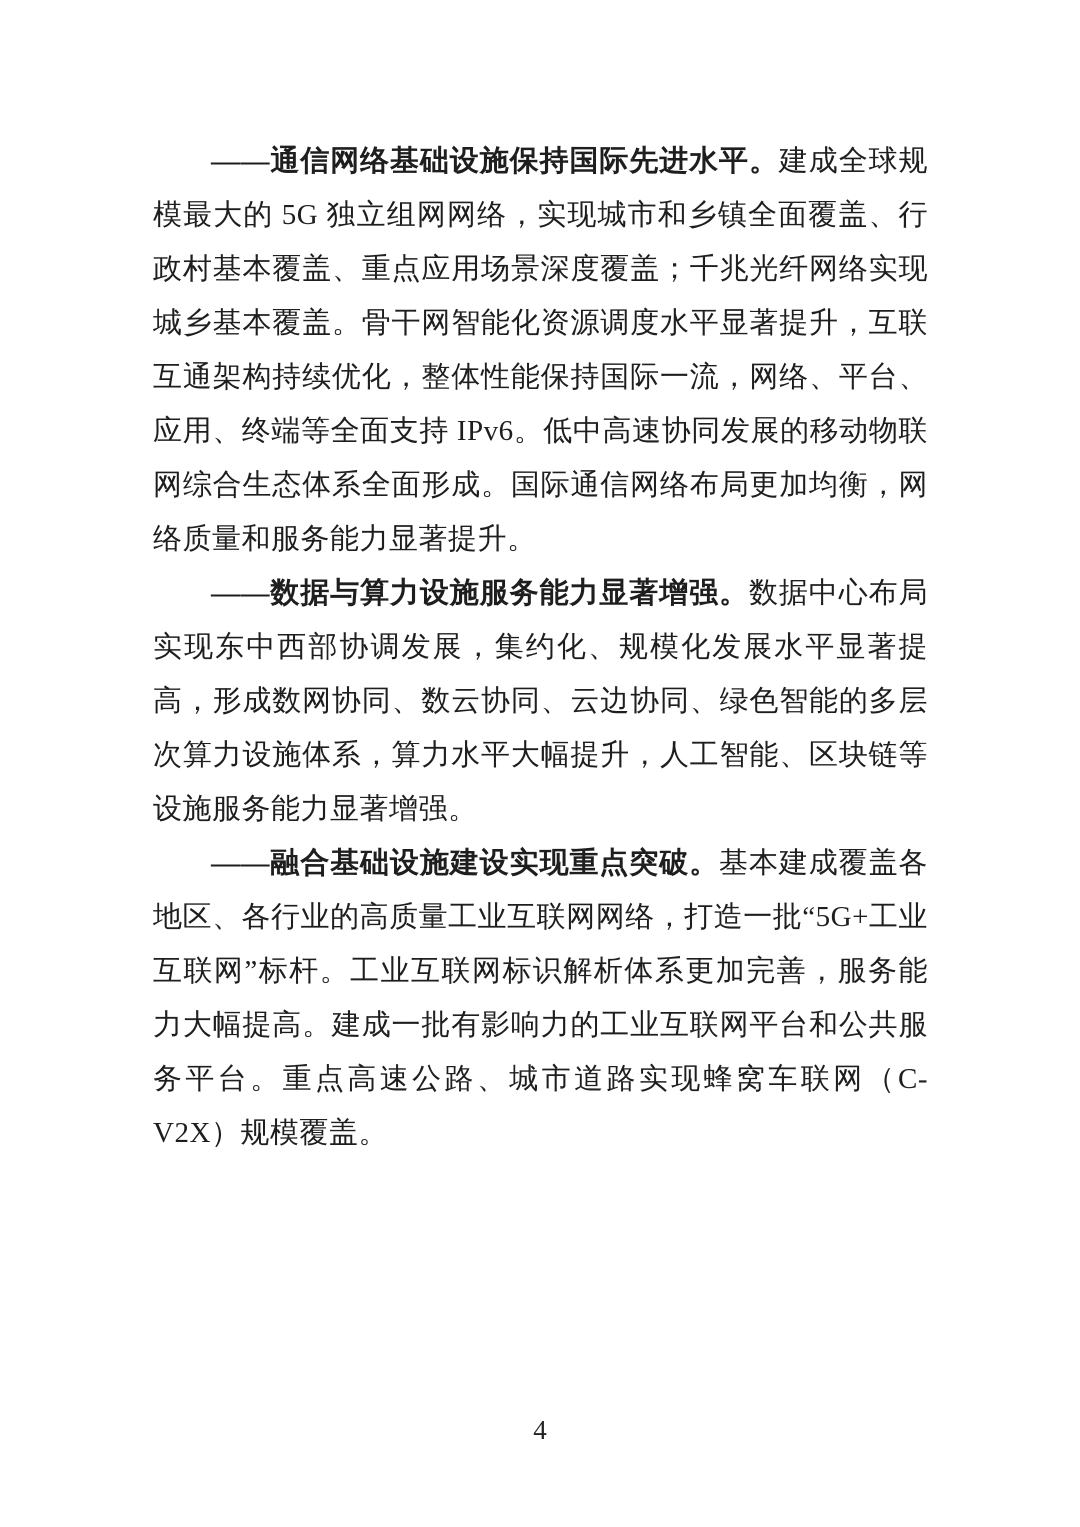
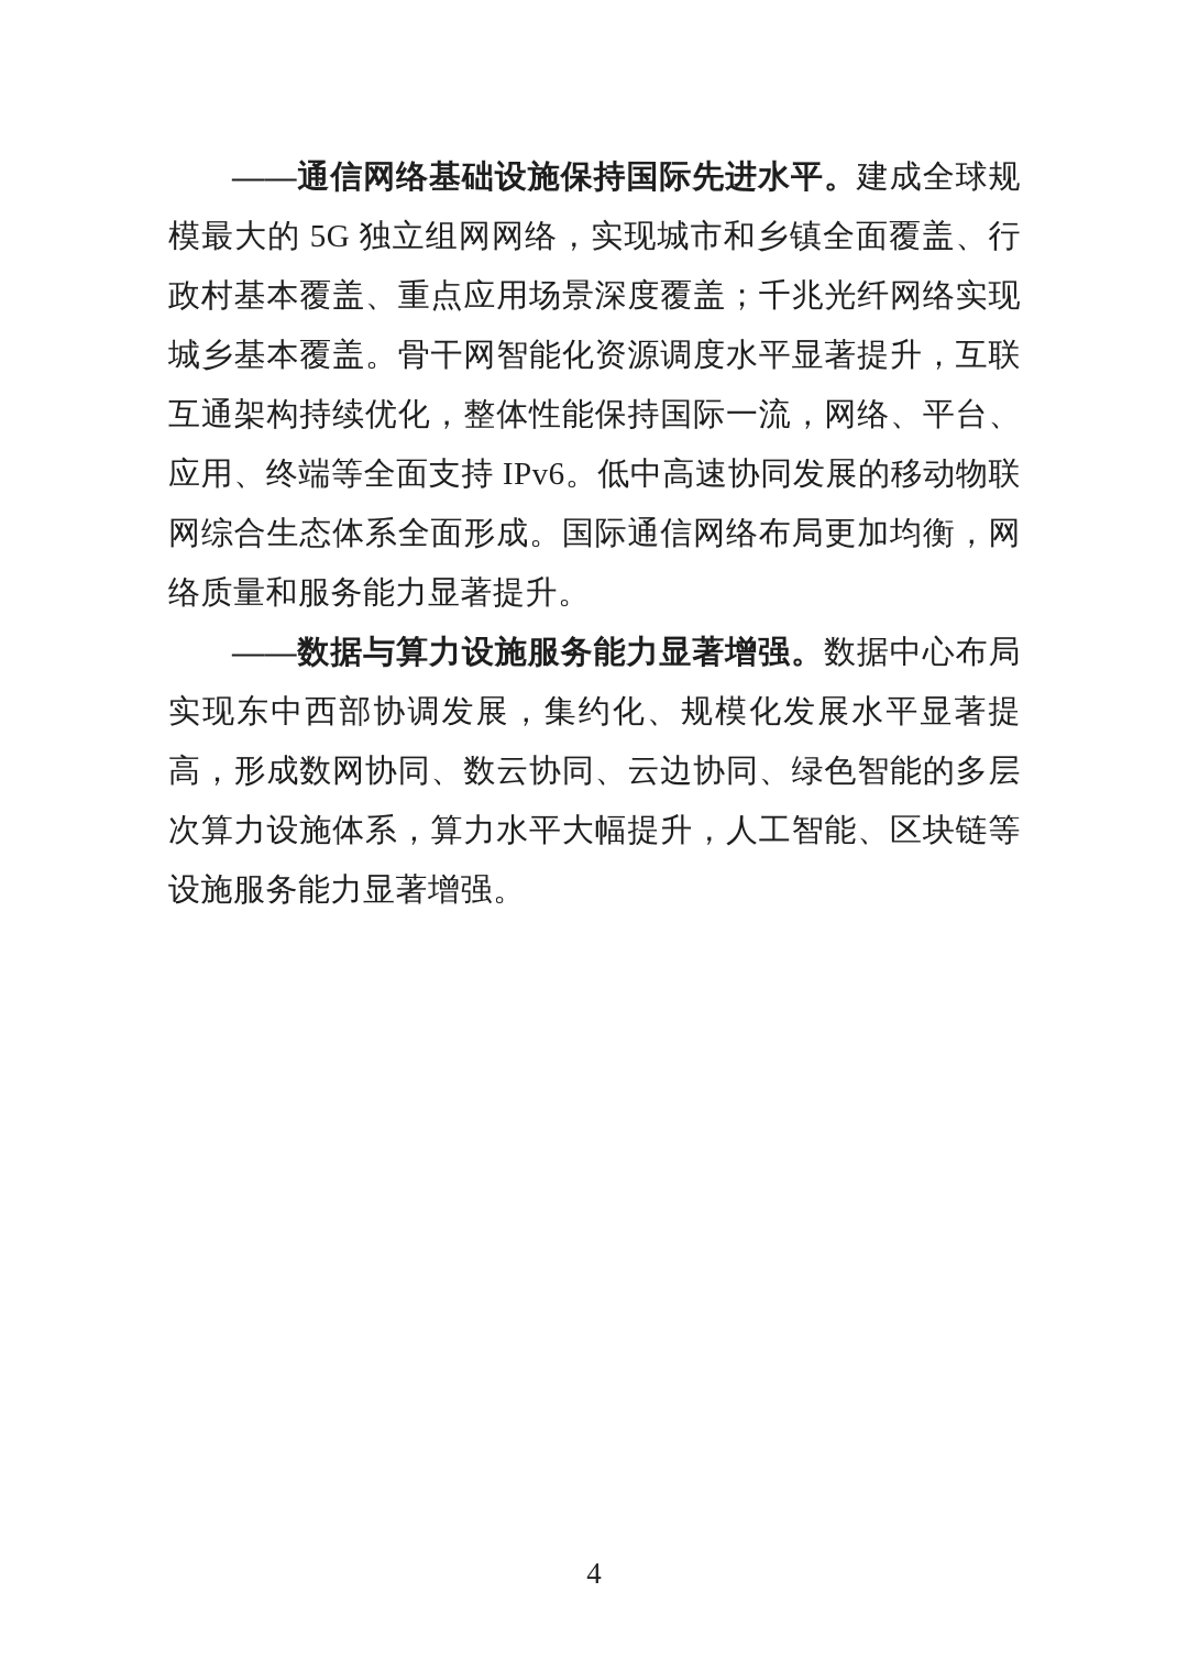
  ——通信网络基础设施保持国际先进水平。建成全球规模最大的 5G 独立组网网络，实现城市和乡镇全面覆盖、行政村基本覆盖、重点应用场景深度覆盖；千兆光纤网络实现城乡基本覆盖。骨干网智能化资源调度水平显著提升，互联互通架构持续优化，整体性能保持国际一流，网络、平台、应用、终端等全面支持 IPv6。低中高速协同发展的移动物联网综合生态体系全面形成。国际通信网络布局更加均衡，网络质量和服务能力显著提升。
  ——数据与算力设施服务能力显著增强。数据中心布局实现东中西部协调发展，集约化、规模化发展水平显著提高，形成数网协同、数云协同、云边协同、绿色智能的多层次算力设施体系，算力水平大幅提升，人工智能、区块链等设施服务能力显著增强。
- ——融合基础设施建设实现重点突破。基本建成覆盖各地区、各行业的高质量工业互联网网络，打造一批“5G+工业互联网”标杆。工业互联网标识解析体系更加完善，服务能力大幅提高。建成一批有影响力的工业互联网平台和公共服务平台。重点高速公路、城市道路实现蜂窝车联网（C-V2X）规模覆盖。
  4
